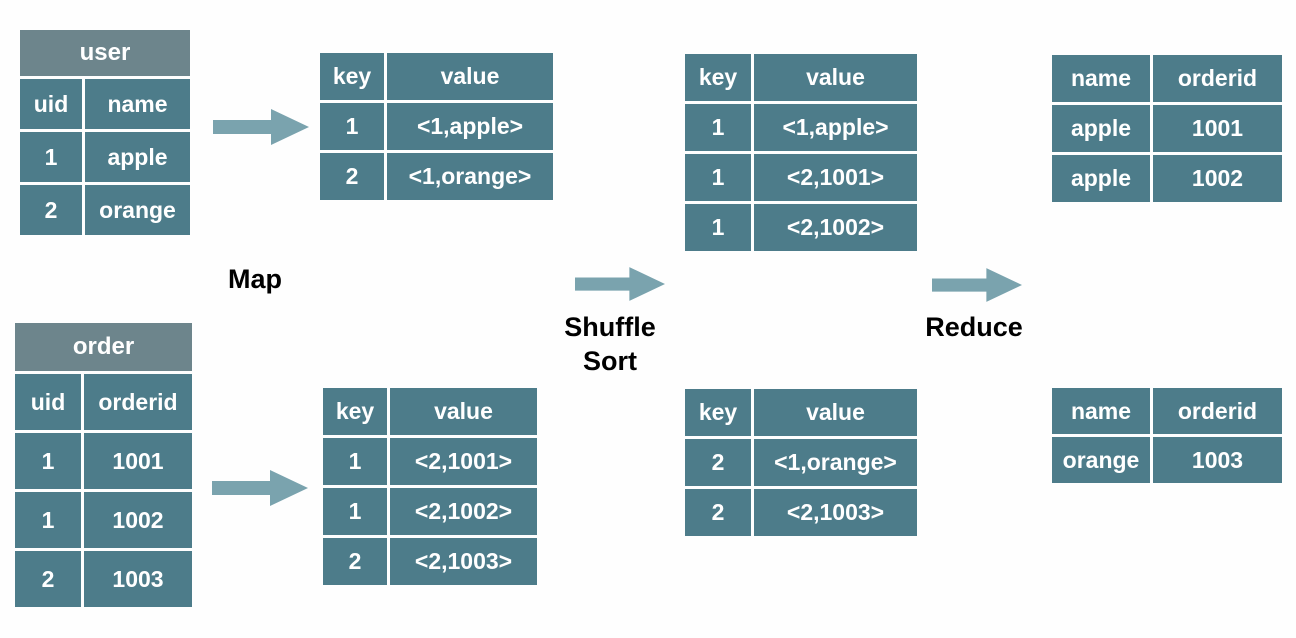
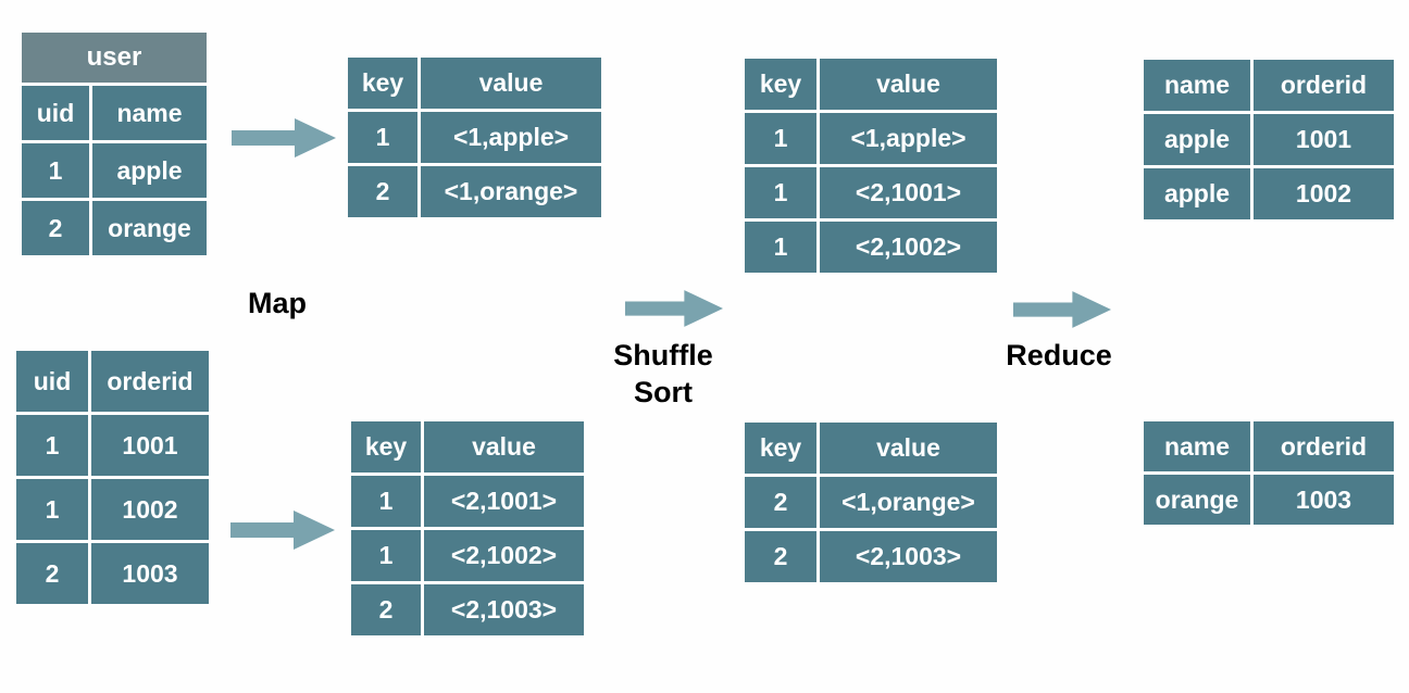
  user
  uid
  name
  1
  apple
  2
  orange
- order
  uid
  orderid
  1
  1001
  1
  1002
  2
  1003
  key
  value
  1
  <1,apple>
  2
  <1,orange>
  key
  value
  1
  <2,1001>
  1
  <2,1002>
  2
  <2,1003>
  key
  value
  1
  <1,apple>
  1
  <2,1001>
  1
  <2,1002>
  key
  value
  2
  <1,orange>
  2
  <2,1003>
  name
  orderid
  apple
  1001
  apple
  1002
  name
  orderid
  orange
  1003
  Map
  Shuffle
  Sort
  Reduce
